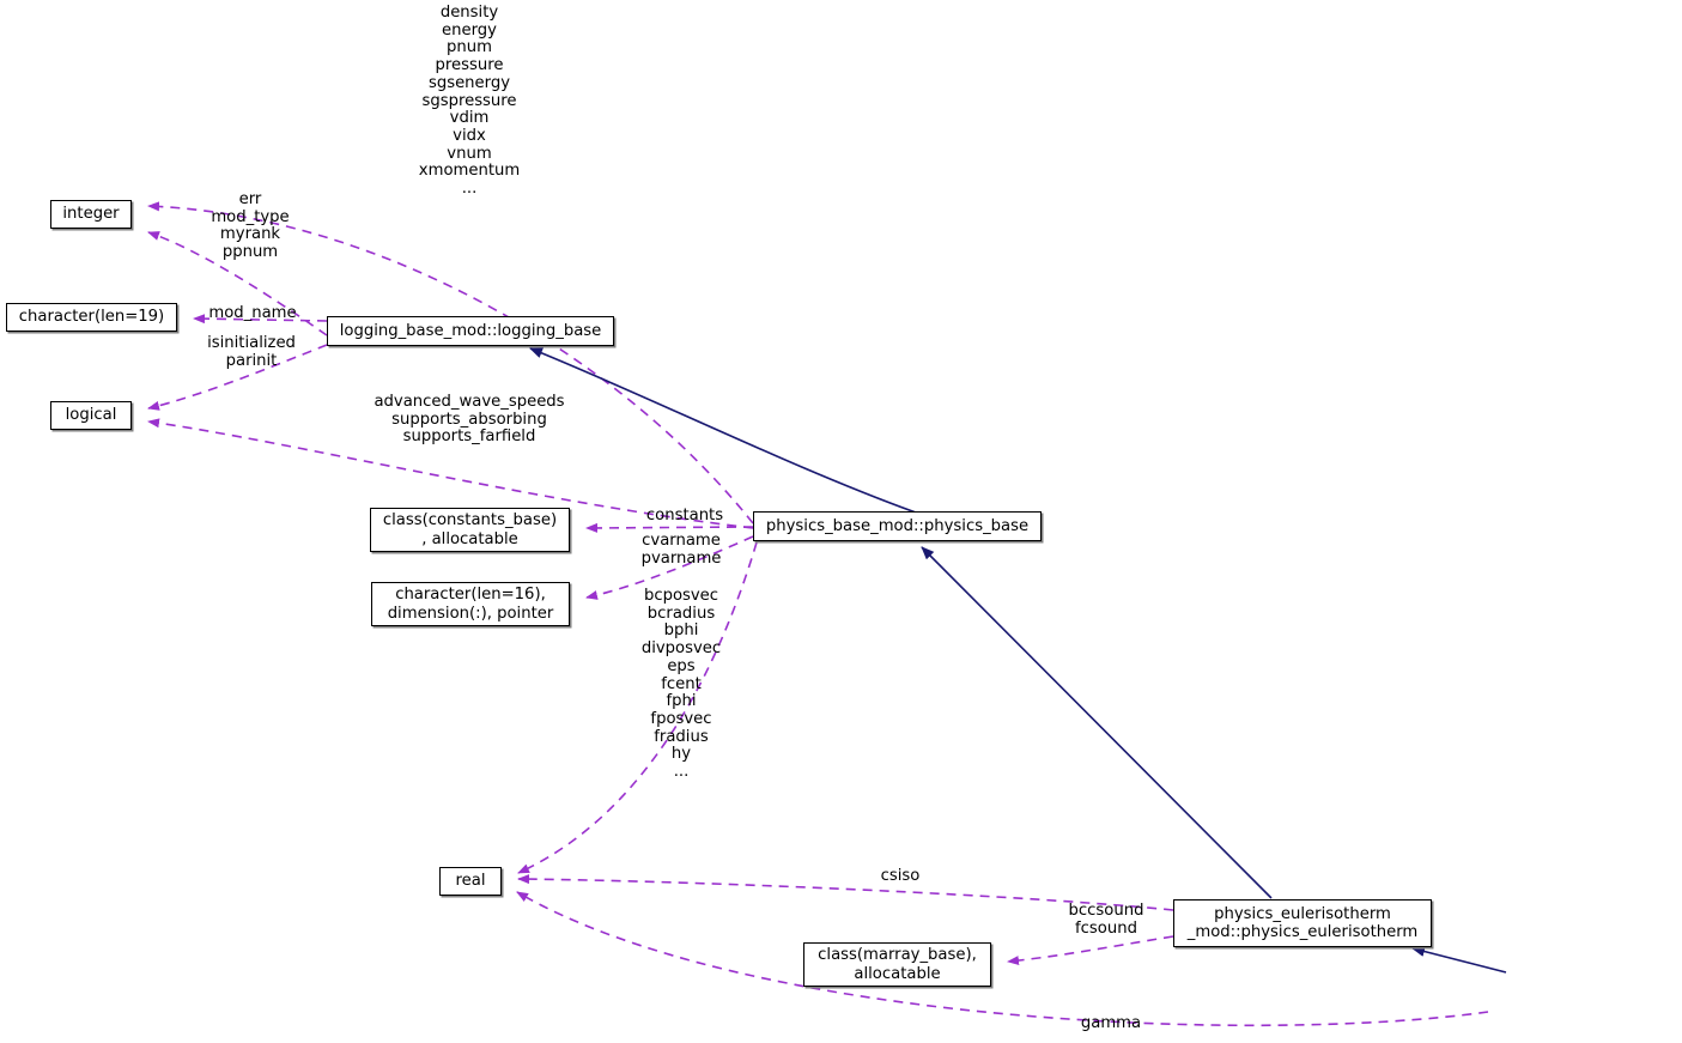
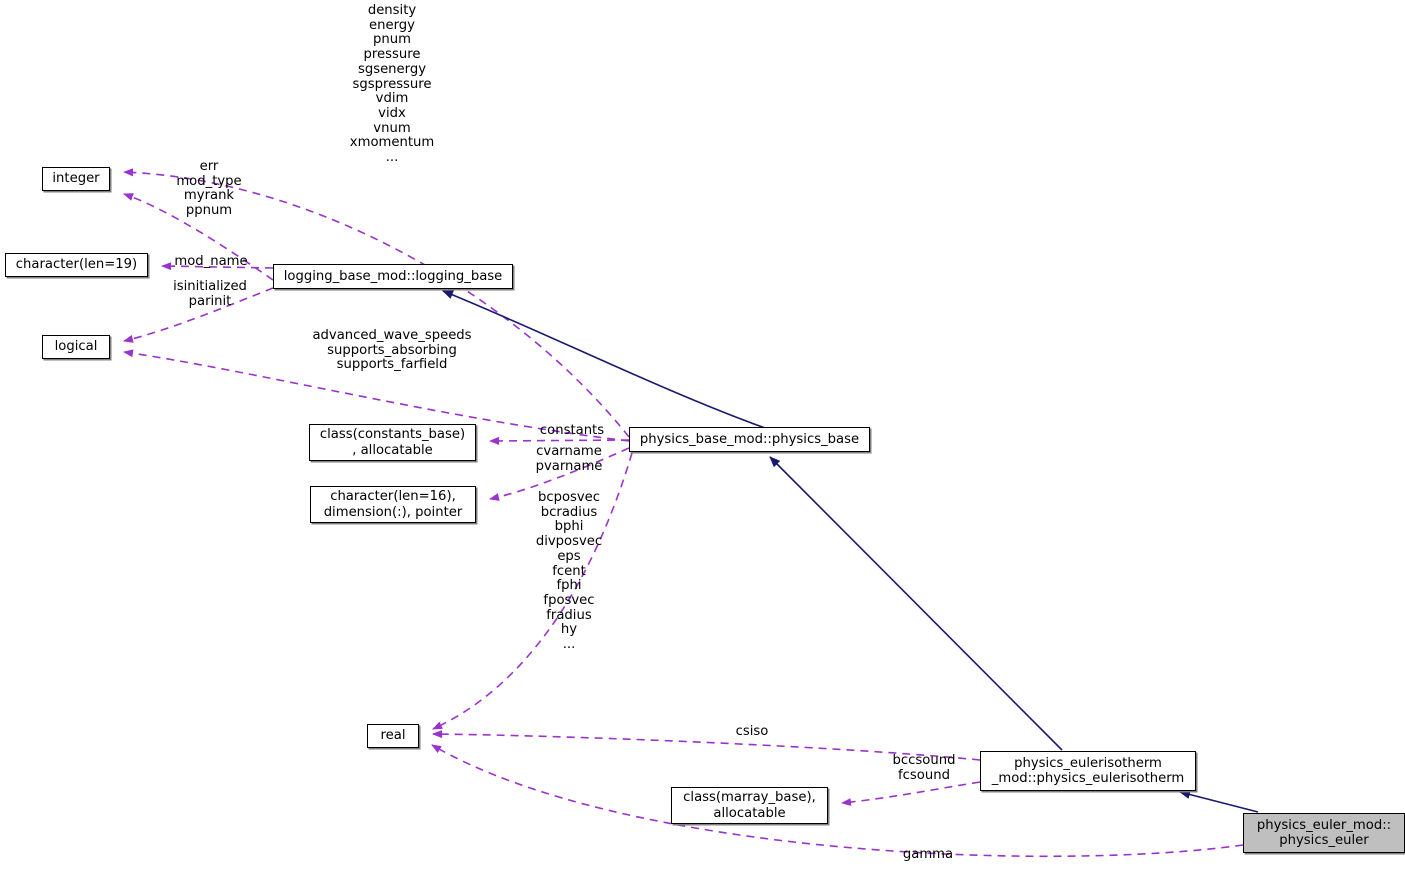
  integer
  character(len=19)
  logical
  logging_base_mod::logging_base
  class(constants_base)
  , allocatable
  character(len=16),
  dimension(:), pointer
  physics_base_mod::physics_base
  real
  class(marray_base),
  allocatable
  physics_eulerisotherm
  _mod::physics_eulerisotherm
+ physics_euler_mod::
+ physics_euler
  density
  energy
  pnum
  pressure
  sgsenergy
  sgspressure
  vdim
  vidx
  vnum
  xmomentum
  ...
  err
  mod_type
  myrank
  ppnum
  mod_name
  isinitialized
  parinit
  advanced_wave_speeds
  supports_absorbing
  supports_farfield
  constants
  cvarname
  pvarname
  bcposvec
  bcradius
  bphi
  divposvec
  eps
  fcent
  fphi
  fposvec
  fradius
  hy
  ...
  csiso
  bccsound
  fcsound
  gamma
